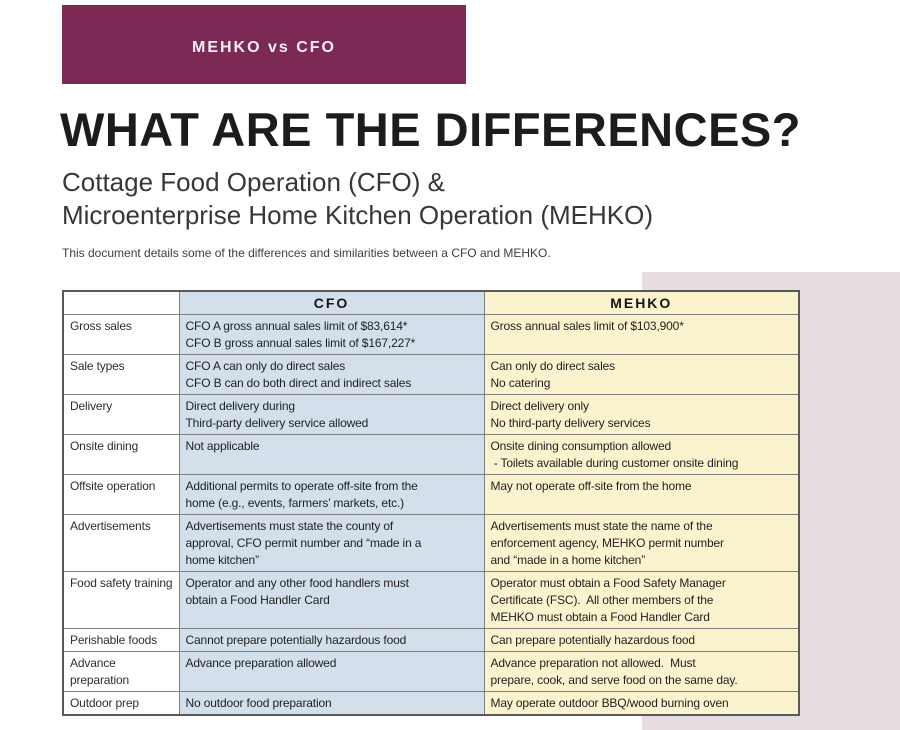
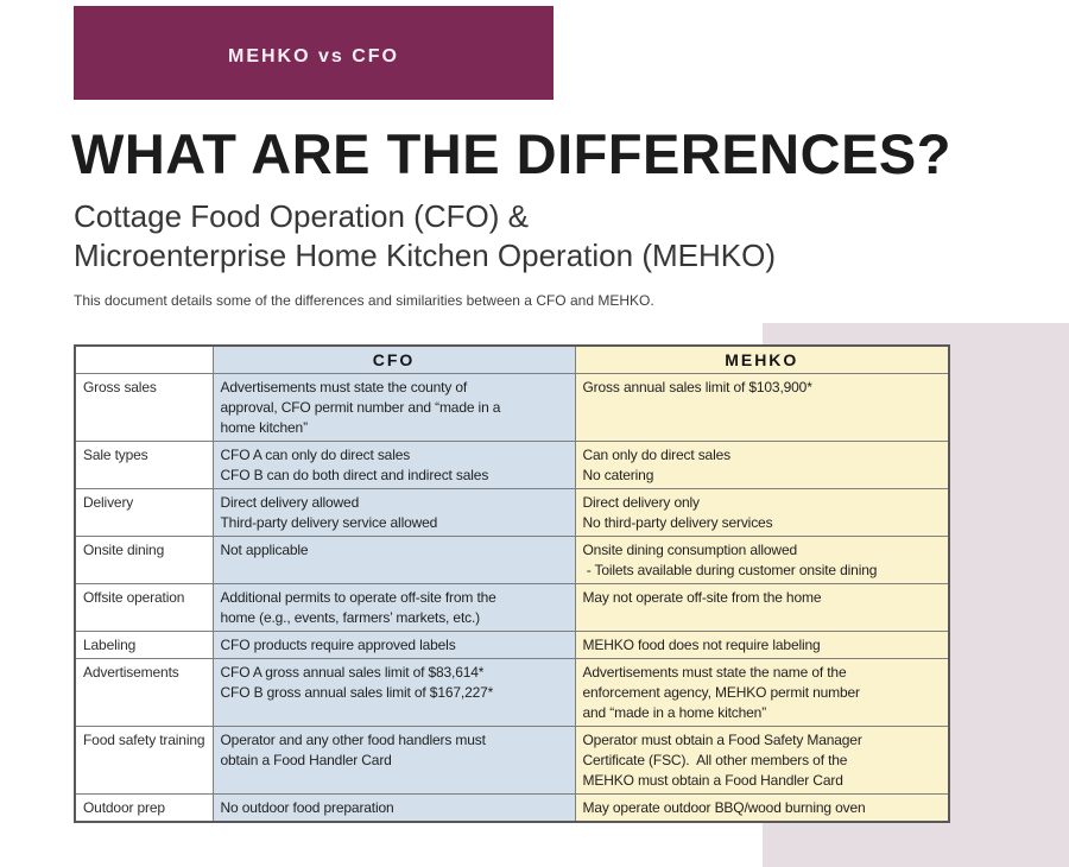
  MEHKO vs CFO
  WHAT ARE THE DIFFERENCES?
  Cottage Food Operation (CFO) &
  Microenterprise Home Kitchen Operation (MEHKO)
  This document details some of the differences and similarities between a CFO and MEHKO.
  	CFO	MEHKO
- Gross sales	CFO A gross annual sales limit of $83,614* CFO B gross annual sales limit of $167,227*	Gross annual sales limit of $103,900*
+ Gross sales	Advertisements must state the county of approval, CFO permit number and “made in a home kitchen”	Gross annual sales limit of $103,900*
  Sale types	CFO A can only do direct sales CFO B can do both direct and indirect sales	Can only do direct sales No catering
- Delivery	Direct delivery during Third-party delivery service allowed	Direct delivery only No third-party delivery services
+ Delivery	Direct delivery allowed Third-party delivery service allowed	Direct delivery only No third-party delivery services
  Onsite dining	Not applicable	Onsite dining consumption allowed - Toilets available during customer onsite dining
  Offsite operation	Additional permits to operate off-site from the home (e.g., events, farmers’ markets, etc.)	May not operate off-site from the home
+ Labeling	CFO products require approved labels	MEHKO food does not require labeling
- Advertisements	Advertisements must state the county of approval, CFO permit number and “made in a home kitchen”	Advertisements must state the name of the enforcement agency, MEHKO permit number and “made in a home kitchen”
+ Advertisements	CFO A gross annual sales limit of $83,614* CFO B gross annual sales limit of $167,227*	Advertisements must state the name of the enforcement agency, MEHKO permit number and “made in a home kitchen”
  Food safety training	Operator and any other food handlers must obtain a Food Handler Card	Operator must obtain a Food Safety Manager Certificate (FSC). All other members of the MEHKO must obtain a Food Handler Card
- Perishable foods	Cannot prepare potentially hazardous food	Can prepare potentially hazardous food
- Advance preparation	Advance preparation allowed	Advance preparation not allowed. Must prepare, cook, and serve food on the same day.
  Outdoor prep	No outdoor food preparation	May operate outdoor BBQ/wood burning oven
